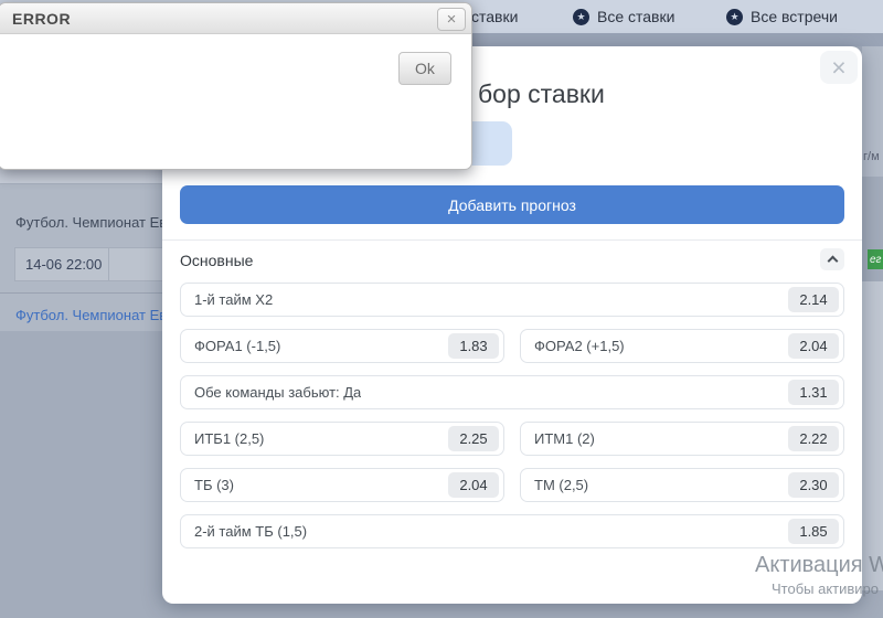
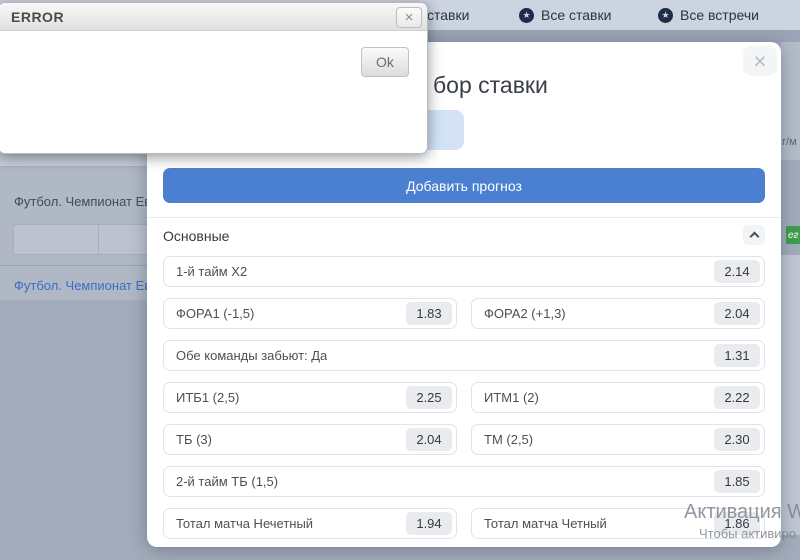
  ставки
  ★
  Все ставки
  ★
  Все встречи
  Футбол. Чемпионат Е
- 14-06 22:00
  Футбол. Чемпионат Е
  г/м
  ег
  ×
  бор ставки
  Добавить прогноз
  Основные
  1-й тайм X2
  2.14
  ФОРА1 (-1,5)
  1.83
- ФОРА2 (+1,5)
+ ФОРА2 (+1,3)
  2.04
  Обе команды забьют: Да
  1.31
  ИТБ1 (2,5)
  2.25
  ИТМ1 (2)
  2.22
  ТБ (3)
  2.04
  ТМ (2,5)
  2.30
  2-й тайм ТБ (1,5)
  1.85
+ Тотал матча Нечетный
+ 1.94
+ Тотал матча Четный
+ 1.86
  Активация W
  Чтобы активиро
  ERROR
  ×
  Ok
